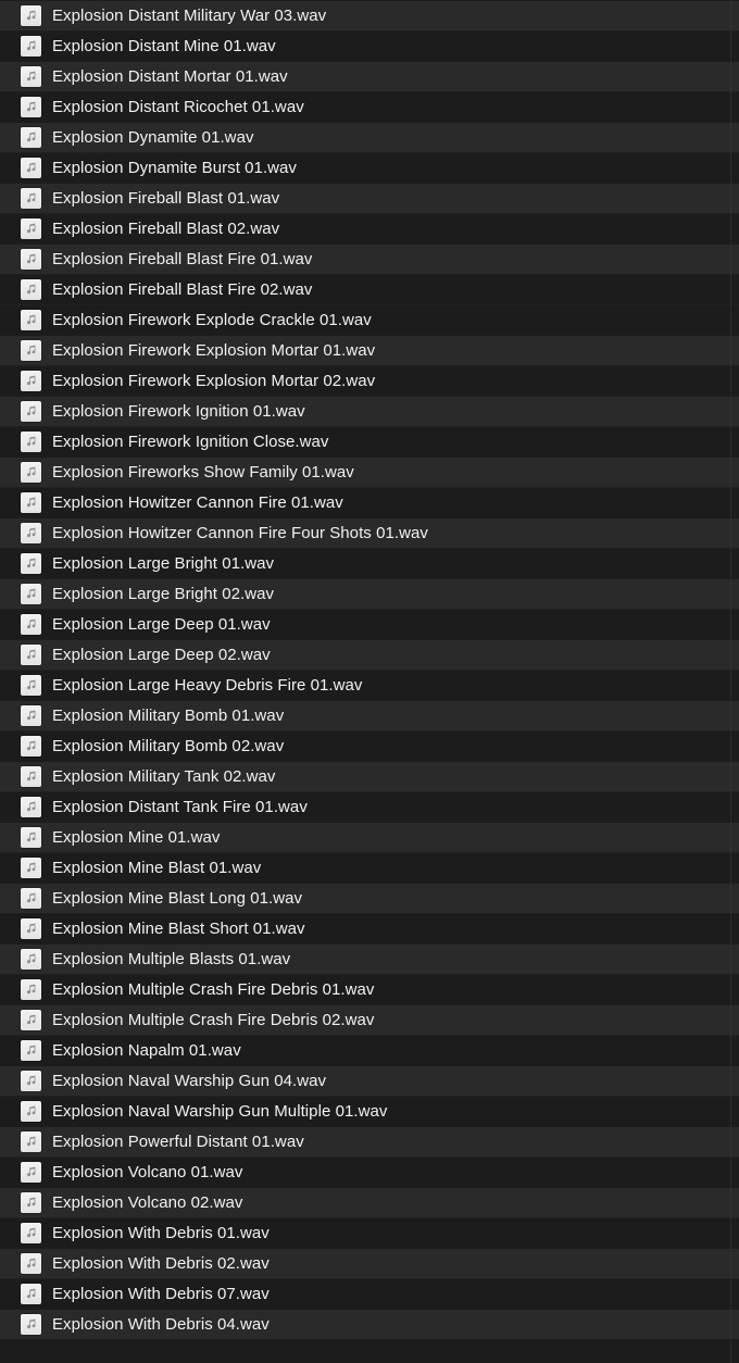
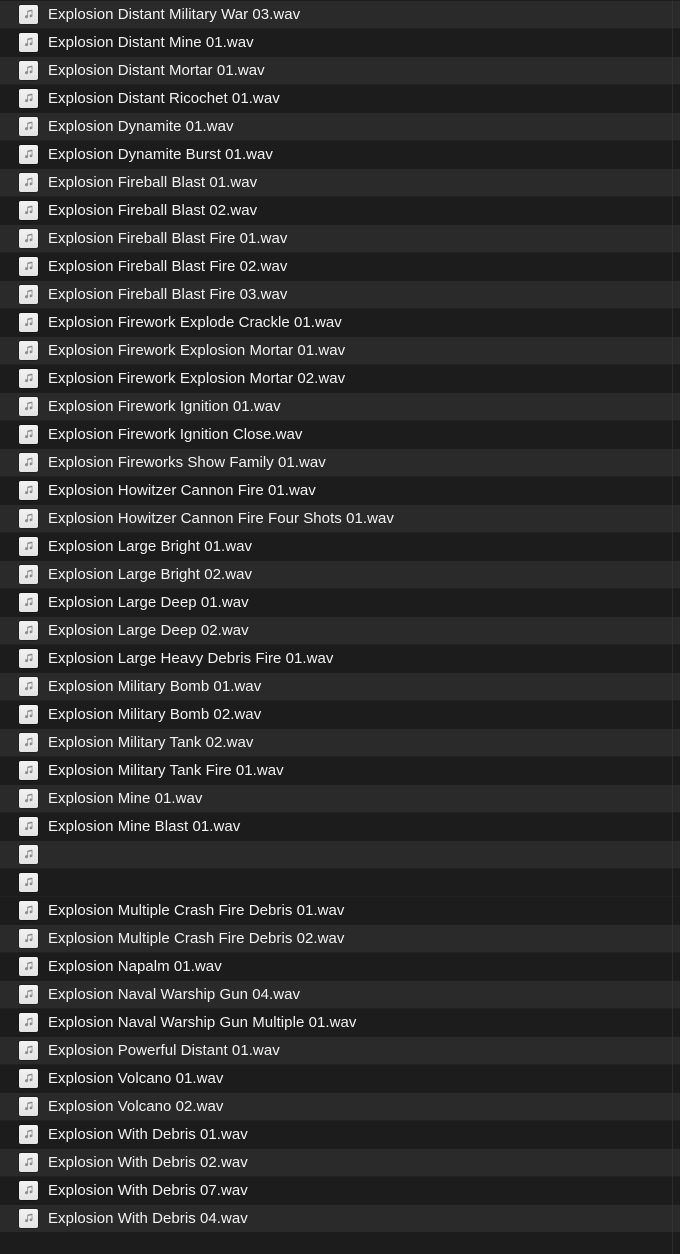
  Explosion Distant Military War 03.wav
  Explosion Distant Mine 01.wav
  Explosion Distant Mortar 01.wav
  Explosion Distant Ricochet 01.wav
  Explosion Dynamite 01.wav
  Explosion Dynamite Burst 01.wav
  Explosion Fireball Blast 01.wav
  Explosion Fireball Blast 02.wav
  Explosion Fireball Blast Fire 01.wav
  Explosion Fireball Blast Fire 02.wav
+ Explosion Fireball Blast Fire 03.wav
  Explosion Firework Explode Crackle 01.wav
  Explosion Firework Explosion Mortar 01.wav
  Explosion Firework Explosion Mortar 02.wav
  Explosion Firework Ignition 01.wav
  Explosion Firework Ignition Close.wav
  Explosion Fireworks Show Family 01.wav
  Explosion Howitzer Cannon Fire 01.wav
  Explosion Howitzer Cannon Fire Four Shots 01.wav
  Explosion Large Bright 01.wav
  Explosion Large Bright 02.wav
  Explosion Large Deep 01.wav
  Explosion Large Deep 02.wav
  Explosion Large Heavy Debris Fire 01.wav
  Explosion Military Bomb 01.wav
  Explosion Military Bomb 02.wav
  Explosion Military Tank 02.wav
- Explosion Distant Tank Fire 01.wav
+ Explosion Military Tank Fire 01.wav
  Explosion Mine 01.wav
  Explosion Mine Blast 01.wav
- Explosion Mine Blast Long 01.wav
- Explosion Mine Blast Short 01.wav
- Explosion Multiple Blasts 01.wav
  Explosion Multiple Crash Fire Debris 01.wav
  Explosion Multiple Crash Fire Debris 02.wav
  Explosion Napalm 01.wav
  Explosion Naval Warship Gun 04.wav
  Explosion Naval Warship Gun Multiple 01.wav
  Explosion Powerful Distant 01.wav
  Explosion Volcano 01.wav
  Explosion Volcano 02.wav
  Explosion With Debris 01.wav
  Explosion With Debris 02.wav
  Explosion With Debris 07.wav
  Explosion With Debris 04.wav
